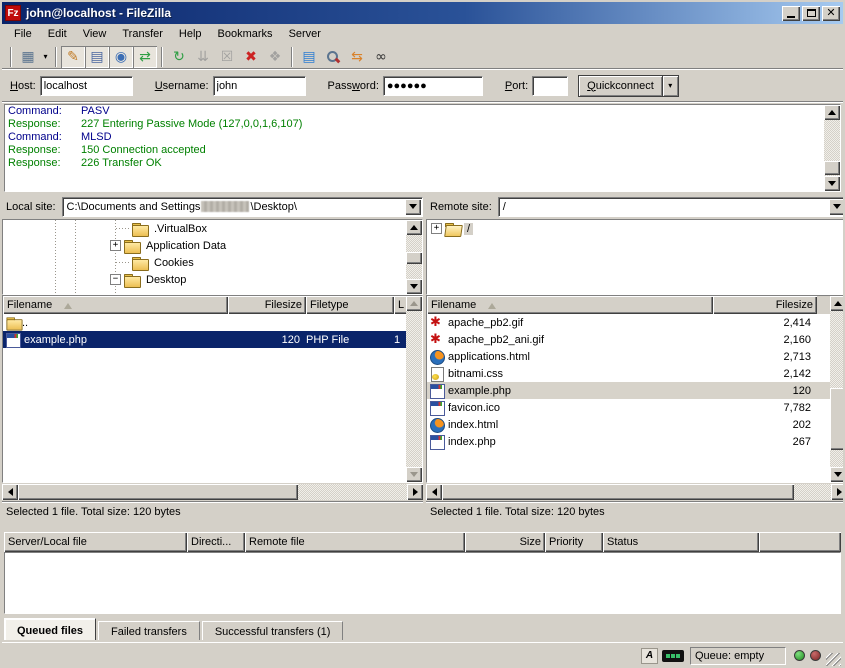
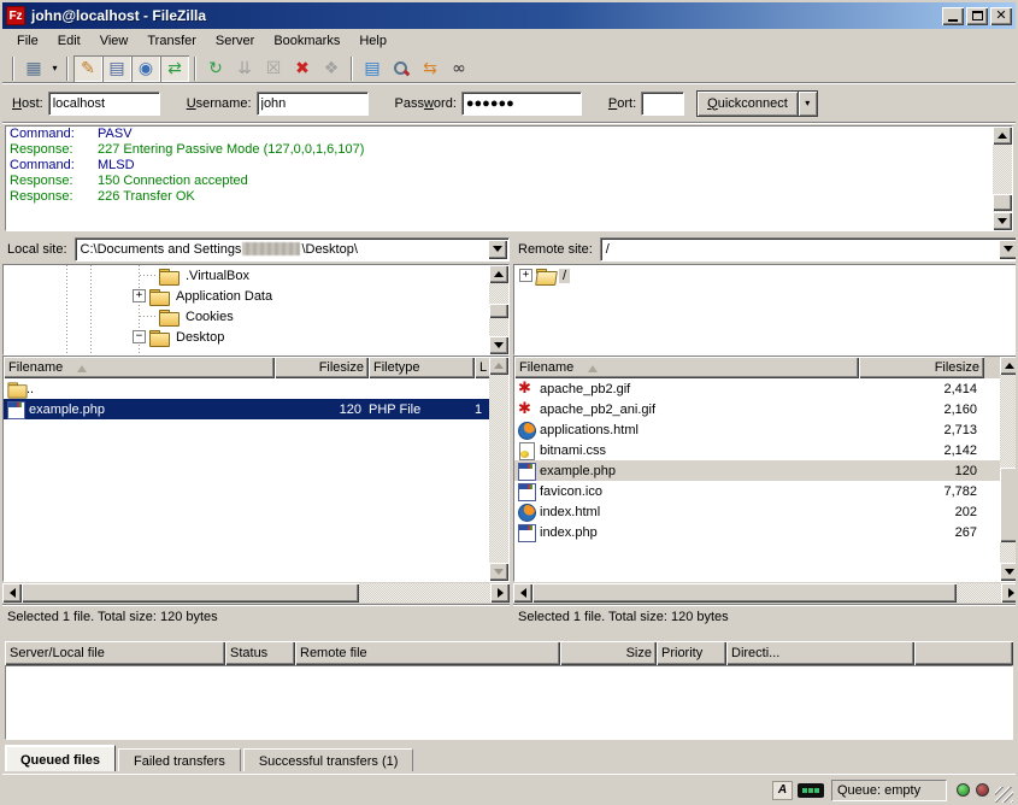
  Fz
  john@localhost - FileZilla
  ✕
  File
  Edit
  View
  Transfer
- Help
+ Server
  Bookmarks
- Server
+ Help
  ▦
  ▾
  ✎
  ▤
  ◉
  ⇄
  ↻
  ⇊
  ☒
  ✖
  ❖
  ▤
  ⇆
  ∞
  Host:
  localhost
  Username:
  john
  Password:
  ●●●●●●
  Port:
  Q
  uickconnect
  ▾
  Command:
  PASV
  Response:
  227 Entering Passive Mode (127,0,0,1,6,107)
  Command:
  MLSD
  Response:
  150 Connection accepted
  Response:
  226 Transfer OK
  Local site:
  C:\Documents and Settings \Desktop\
  .VirtualBox
  +
  Application Data
  Cookies
  −
  Desktop
  Filename
  Filesize
  Filetype
  L
  ..
  example.php
  120
  PHP File
  1
  Selected 1 file. Total size: 120 bytes
  Remote site:
  /
  +
  /
  Filename
  Filesize
  apache_pb2.gif
  2,414
  apache_pb2_ani.gif
  2,160
  applications.html
  2,713
  bitnami.css
  2,142
  example.php
  120
  favicon.ico
  7,782
  index.html
  202
  index.php
  267
  Selected 1 file. Total size: 120 bytes
  Server/Local file
- Directi...
+ Status
  Remote file
  Size
  Priority
- Status
+ Directi...
  Queued files
  Failed transfers
  Successful transfers (1)
  A
  Queue: empty
